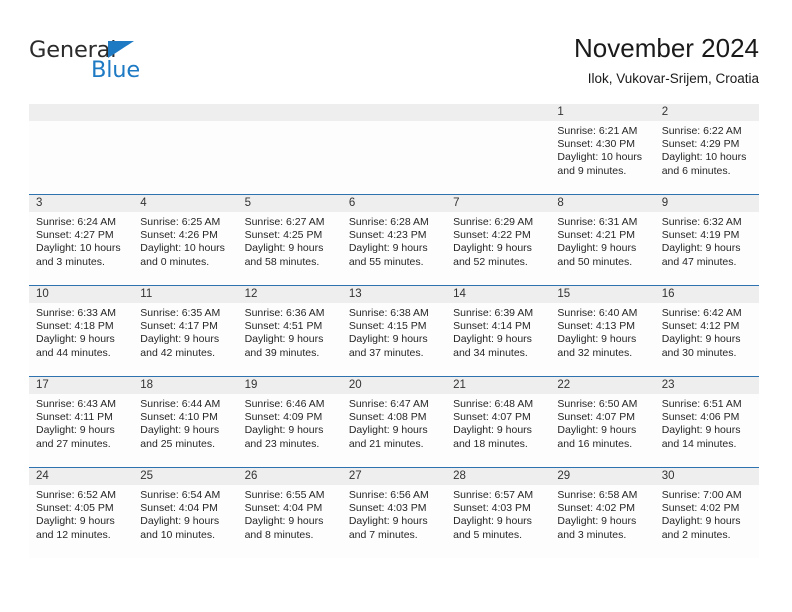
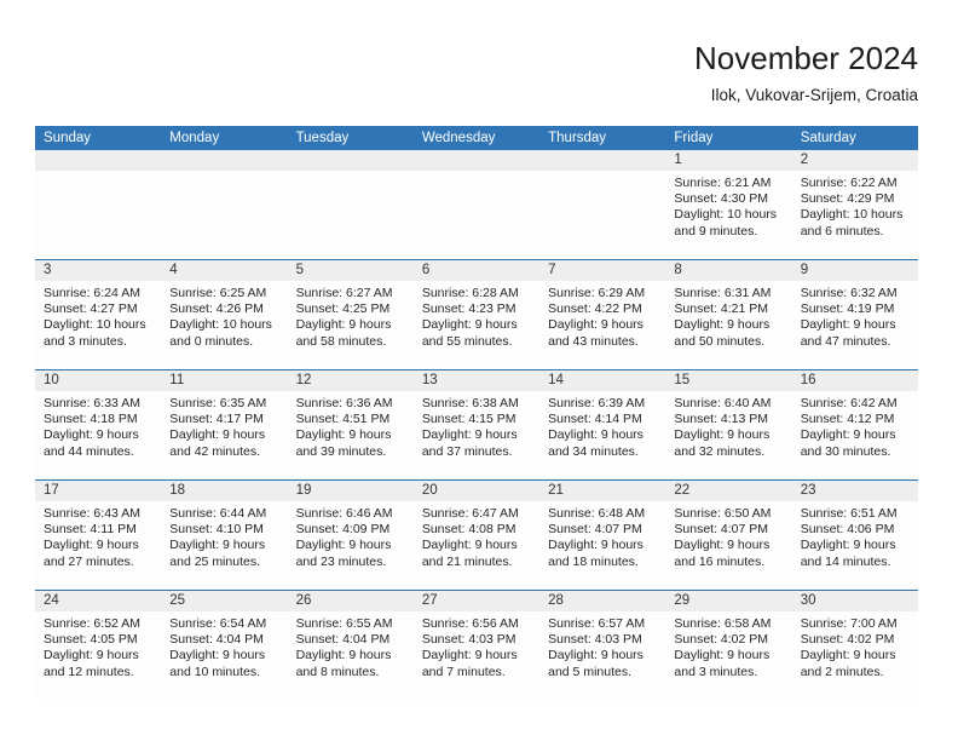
- General
- Blue
  November 2024
  Ilok, Vukovar-Srijem, Croatia
+ Sunday
+ Monday
+ Tuesday
+ Wednesday
+ Thursday
+ Friday
+ Saturday
  1
  Sunrise: 6:21 AM
  Sunset: 4:30 PM
  Daylight: 10 hours
  and 9 minutes.
  2
  Sunrise: 6:22 AM
  Sunset: 4:29 PM
  Daylight: 10 hours
  and 6 minutes.
  3
  Sunrise: 6:24 AM
  Sunset: 4:27 PM
  Daylight: 10 hours
  and 3 minutes.
  4
  Sunrise: 6:25 AM
  Sunset: 4:26 PM
  Daylight: 10 hours
  and 0 minutes.
  5
  Sunrise: 6:27 AM
  Sunset: 4:25 PM
  Daylight: 9 hours
  and 58 minutes.
  6
  Sunrise: 6:28 AM
  Sunset: 4:23 PM
  Daylight: 9 hours
  and 55 minutes.
  7
  Sunrise: 6:29 AM
  Sunset: 4:22 PM
  Daylight: 9 hours
- and 52 minutes.
+ and 43 minutes.
  8
  Sunrise: 6:31 AM
  Sunset: 4:21 PM
  Daylight: 9 hours
  and 50 minutes.
  9
  Sunrise: 6:32 AM
  Sunset: 4:19 PM
  Daylight: 9 hours
  and 47 minutes.
  10
  Sunrise: 6:33 AM
  Sunset: 4:18 PM
  Daylight: 9 hours
  and 44 minutes.
  11
  Sunrise: 6:35 AM
  Sunset: 4:17 PM
  Daylight: 9 hours
  and 42 minutes.
  12
  Sunrise: 6:36 AM
  Sunset: 4:51 PM
  Daylight: 9 hours
  and 39 minutes.
  13
  Sunrise: 6:38 AM
  Sunset: 4:15 PM
  Daylight: 9 hours
  and 37 minutes.
  14
  Sunrise: 6:39 AM
  Sunset: 4:14 PM
  Daylight: 9 hours
  and 34 minutes.
  15
  Sunrise: 6:40 AM
  Sunset: 4:13 PM
  Daylight: 9 hours
  and 32 minutes.
  16
  Sunrise: 6:42 AM
  Sunset: 4:12 PM
  Daylight: 9 hours
  and 30 minutes.
  17
  Sunrise: 6:43 AM
  Sunset: 4:11 PM
  Daylight: 9 hours
  and 27 minutes.
  18
  Sunrise: 6:44 AM
  Sunset: 4:10 PM
  Daylight: 9 hours
  and 25 minutes.
  19
  Sunrise: 6:46 AM
  Sunset: 4:09 PM
  Daylight: 9 hours
  and 23 minutes.
  20
  Sunrise: 6:47 AM
  Sunset: 4:08 PM
  Daylight: 9 hours
  and 21 minutes.
  21
  Sunrise: 6:48 AM
  Sunset: 4:07 PM
  Daylight: 9 hours
  and 18 minutes.
  22
  Sunrise: 6:50 AM
  Sunset: 4:07 PM
  Daylight: 9 hours
  and 16 minutes.
  23
  Sunrise: 6:51 AM
  Sunset: 4:06 PM
  Daylight: 9 hours
  and 14 minutes.
  24
  Sunrise: 6:52 AM
  Sunset: 4:05 PM
  Daylight: 9 hours
  and 12 minutes.
  25
  Sunrise: 6:54 AM
  Sunset: 4:04 PM
  Daylight: 9 hours
  and 10 minutes.
  26
  Sunrise: 6:55 AM
  Sunset: 4:04 PM
  Daylight: 9 hours
  and 8 minutes.
  27
  Sunrise: 6:56 AM
  Sunset: 4:03 PM
  Daylight: 9 hours
  and 7 minutes.
  28
  Sunrise: 6:57 AM
  Sunset: 4:03 PM
  Daylight: 9 hours
  and 5 minutes.
  29
  Sunrise: 6:58 AM
  Sunset: 4:02 PM
  Daylight: 9 hours
  and 3 minutes.
  30
  Sunrise: 7:00 AM
  Sunset: 4:02 PM
  Daylight: 9 hours
  and 2 minutes.
